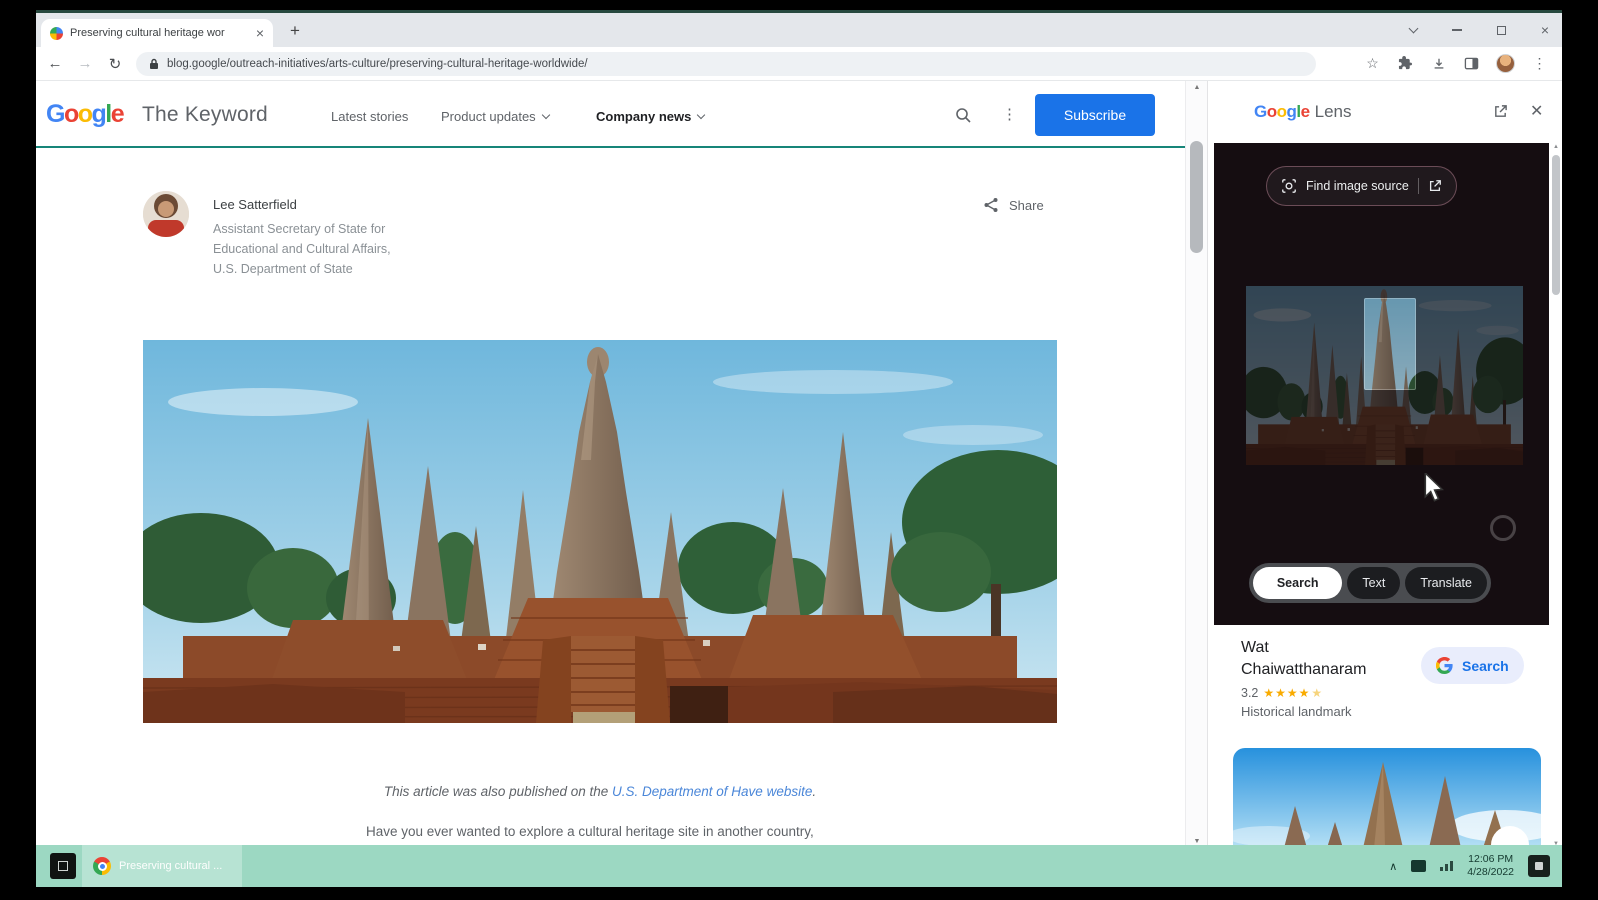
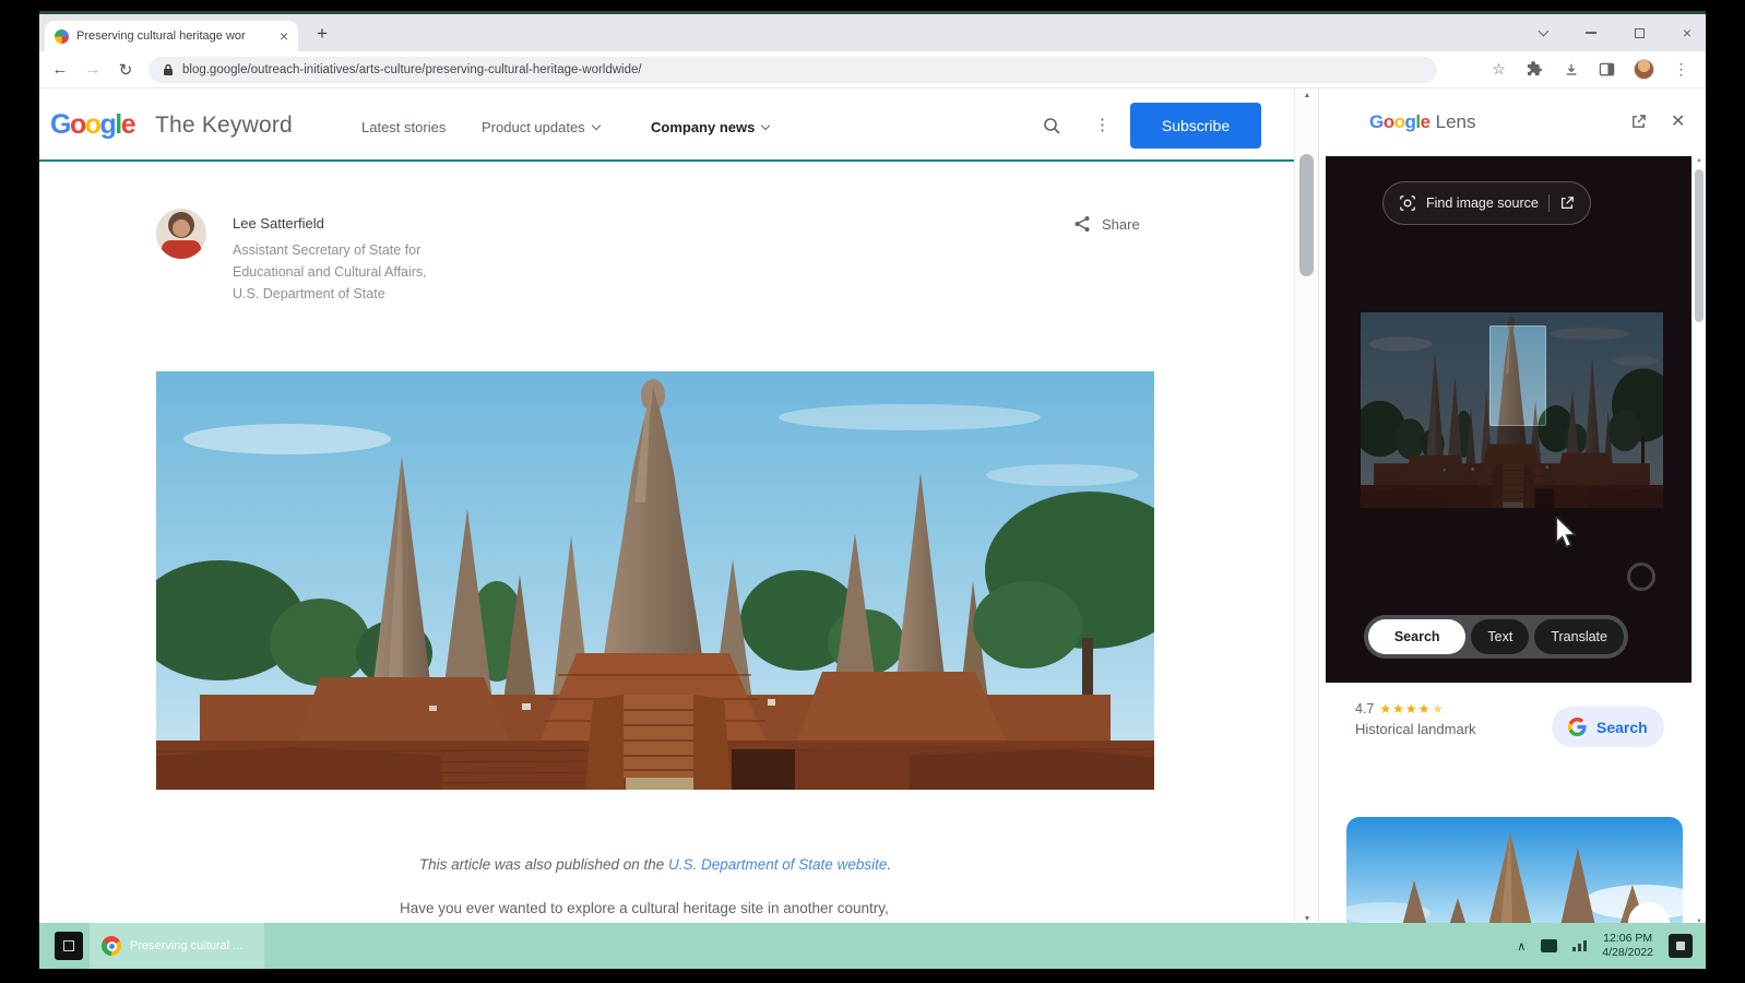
  Preserving cultural heritage wor
  ×
  +
  ×
  ←
  →
  ↻
  blog.google/outreach-initiatives/arts-culture/preserving-cultural-heritage-worldwide/
  ☆
  ⋮
  Google
  The Keyword
  Latest stories
  Product updates
  Company news
  ⋮
  Subscribe
  Lee Satterfield
  Assistant Secretary of State for Educational and Cultural Affairs, U.S. Department of State
  Share
- This article was also published on the U.S. Department of Have website.
+ This article was also published on the U.S. Department of State website.
  Have you ever wanted to explore a cultural heritage site in another country,
  Google Lens
  ✕
  Find image source
  Search
  Text
  Translate
- Wat Chaiwatthanaram
- 3.2
+ 4.7
  ★★★★
  ★
  Historical landmark
  Search
  Preserving cultural ...
  ∧
  12:06 PM
  4/28/2022
